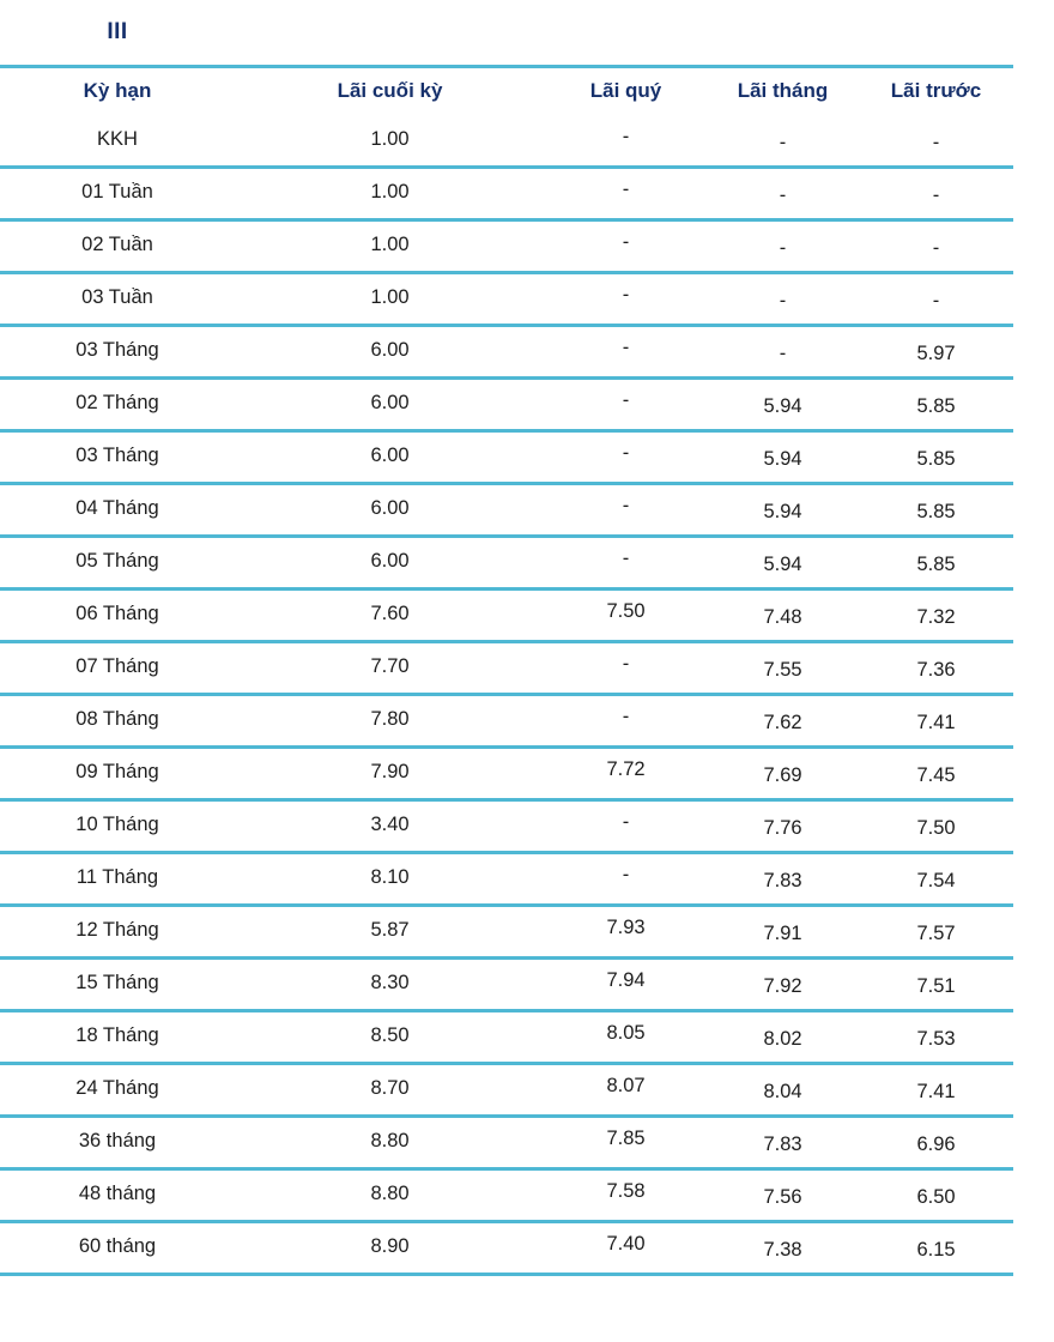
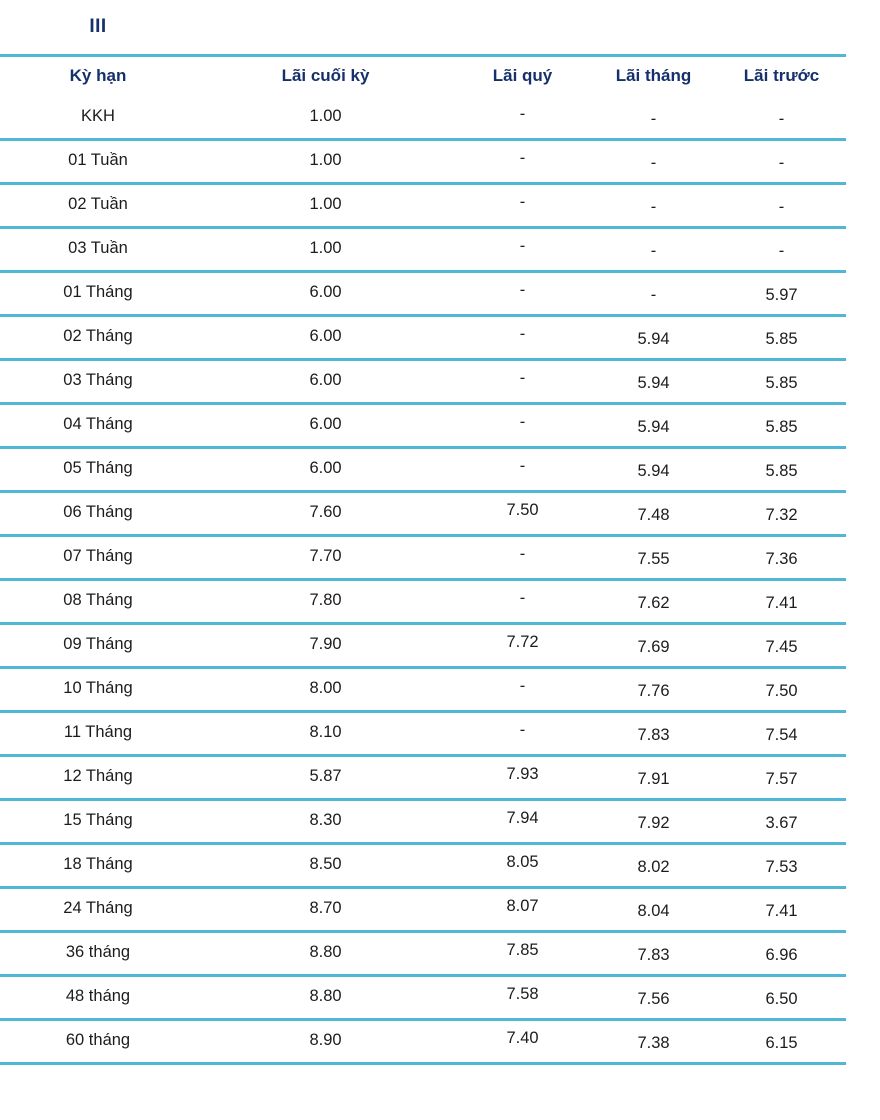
  III
  Kỳ hạn	Lãi cuối kỳ	Lãi quý	Lãi tháng	Lãi trước
  KKH	1.00	-	-	-
  01 Tuần	1.00	-	-	-
  02 Tuần	1.00	-	-	-
  03 Tuần	1.00	-	-	-
- 03 Tháng	6.00	-	-	5.97
+ 01 Tháng	6.00	-	-	5.97
  02 Tháng	6.00	-	5.94	5.85
  03 Tháng	6.00	-	5.94	5.85
  04 Tháng	6.00	-	5.94	5.85
  05 Tháng	6.00	-	5.94	5.85
  06 Tháng	7.60	7.50	7.48	7.32
  07 Tháng	7.70	-	7.55	7.36
  08 Tháng	7.80	-	7.62	7.41
  09 Tháng	7.90	7.72	7.69	7.45
- 10 Tháng	3.40	-	7.76	7.50
+ 10 Tháng	8.00	-	7.76	7.50
  11 Tháng	8.10	-	7.83	7.54
  12 Tháng	5.87	7.93	7.91	7.57
- 15 Tháng	8.30	7.94	7.92	7.51
+ 15 Tháng	8.30	7.94	7.92	3.67
  18 Tháng	8.50	8.05	8.02	7.53
  24 Tháng	8.70	8.07	8.04	7.41
  36 tháng	8.80	7.85	7.83	6.96
  48 tháng	8.80	7.58	7.56	6.50
  60 tháng	8.90	7.40	7.38	6.15
